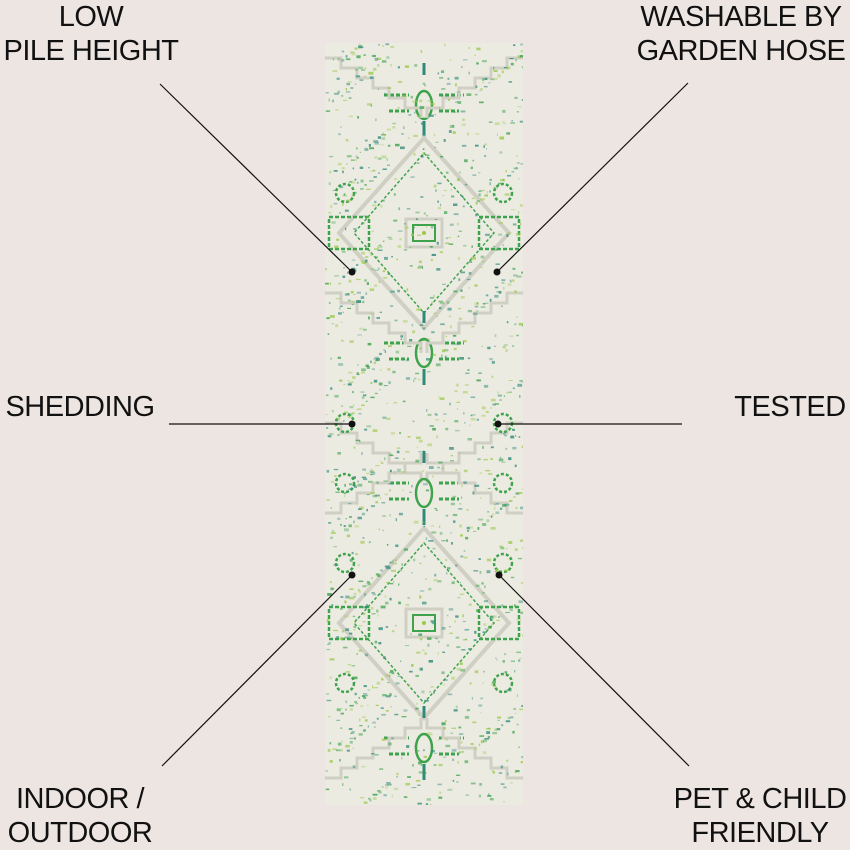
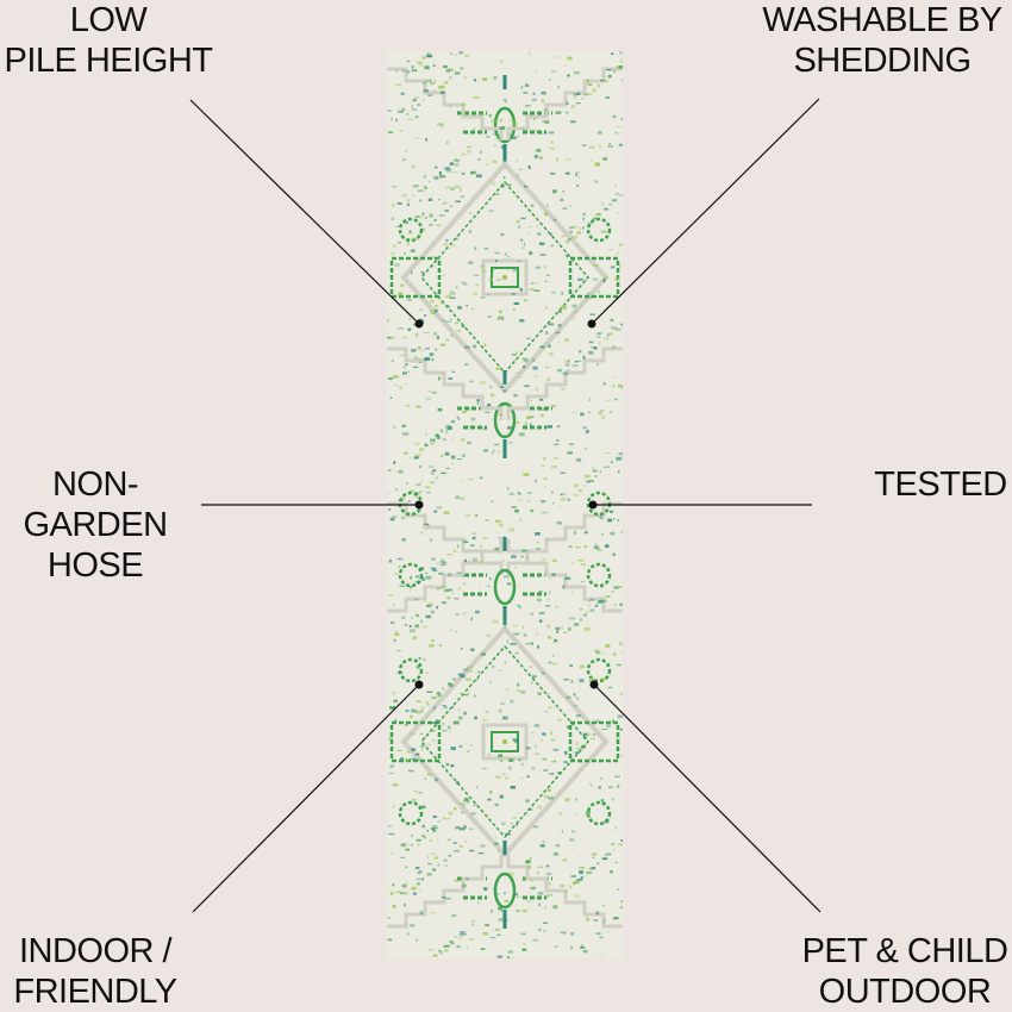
  LOW
  PILE HEIGHT
  WASHABLE BY
- GARDEN HOSE
+ SHEDDING
+ NON-
- SHEDDING
+ GARDEN HOSE
  TESTED
  INDOOR /
- OUTDOOR
+ FRIENDLY
  PET & CHILD
- FRIENDLY
+ OUTDOOR
